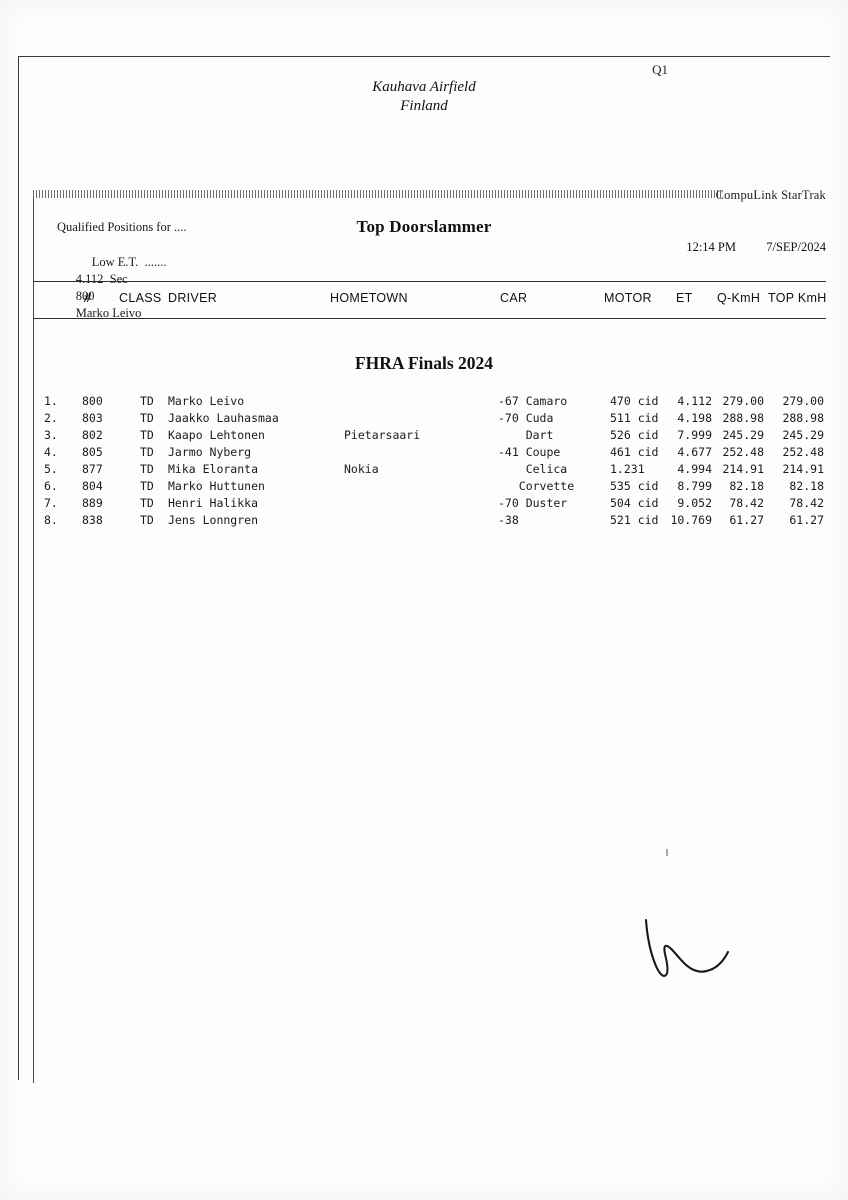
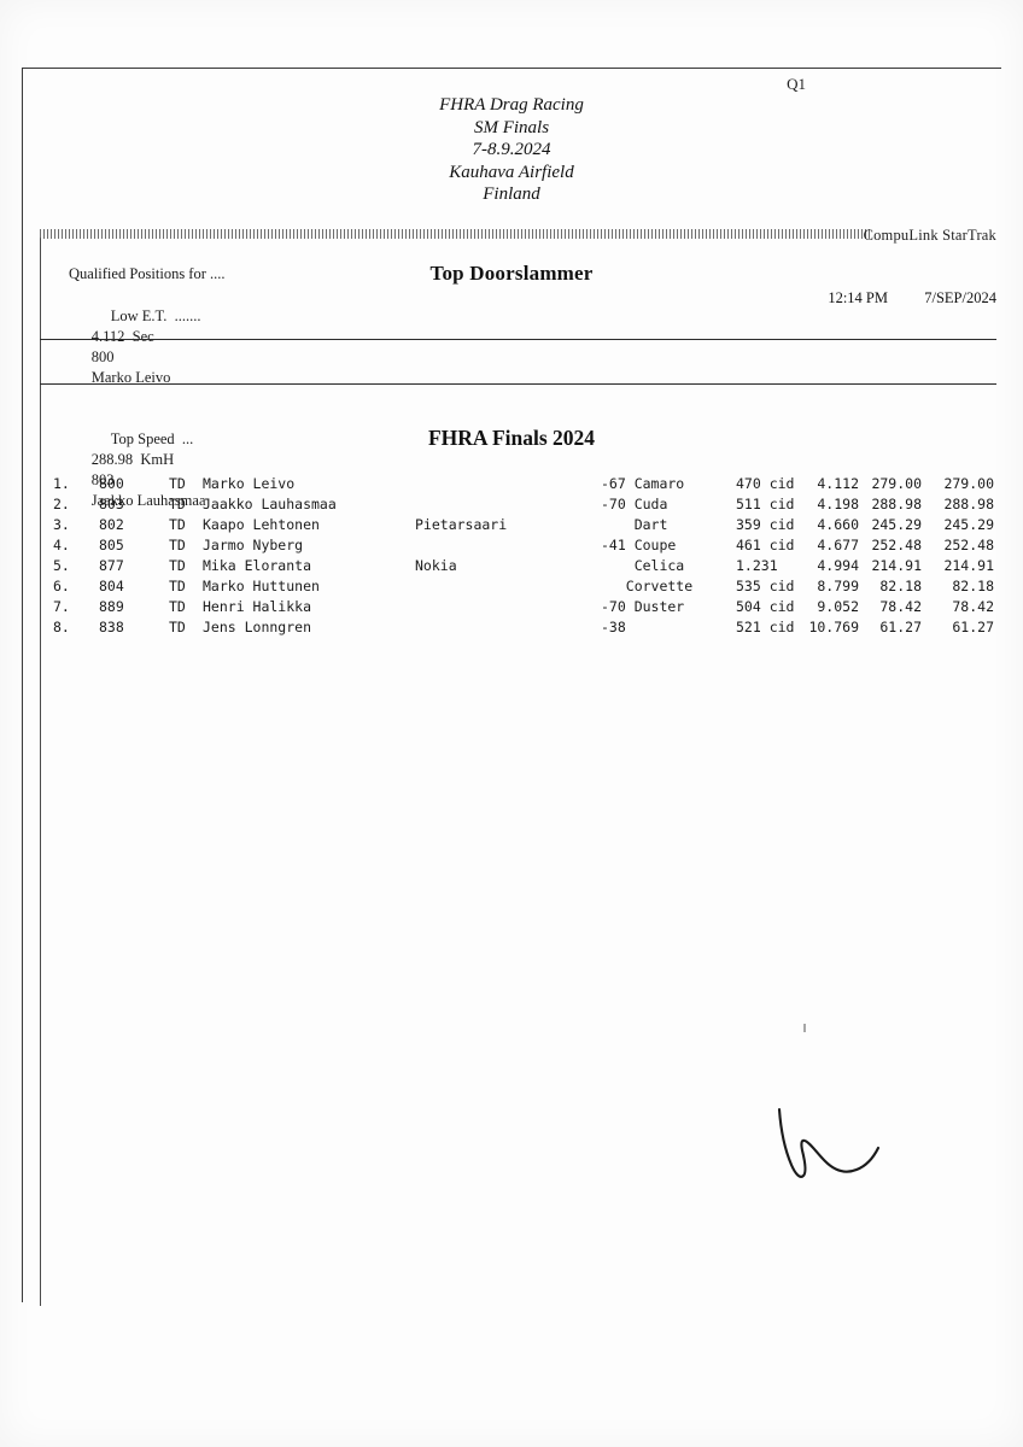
  Q1
+ FHRA Drag Racing
+ SM Finals
+ 7-8.9.2024
  Kauhava Airfield
  Finland
  CompuLink StarTrak
  Qualified Positions for ....
  Low E.T. ....... 4.112 Sec 800 Marko Leivo
+ Top Speed ... 288.98 KmH 803 Jaakko Lauhasmaa
  Top Doorslammer
  12:14 PM
  7/SEP/2024
- #
- CLASS
- DRIVER
- HOMETOWN
- CAR
- MOTOR
- ET
- Q-KmH
- TOP KmH
  FHRA Finals 2024
  1.
  800
  TD
  Marko Leivo
  -67 Camaro
  470 cid
  4.112
  279.00
  279.00
  2.
  803
  TD
  Jaakko Lauhasmaa
  -70 Cuda
  511 cid
  4.198
  288.98
  288.98
  3.
  802
  TD
  Kaapo Lehtonen
  Pietarsaari
  Dart
- 526 cid
+ 359 cid
- 7.999
+ 4.660
  245.29
  245.29
  4.
  805
  TD
  Jarmo Nyberg
  -41 Coupe
  461 cid
  4.677
  252.48
  252.48
  5.
  877
  TD
  Mika Eloranta
  Nokia
  Celica
  1.231
  4.994
  214.91
  214.91
  6.
  804
  TD
  Marko Huttunen
  Corvette
  535 cid
  8.799
  82.18
  82.18
  7.
  889
  TD
  Henri Halikka
  -70 Duster
  504 cid
  9.052
  78.42
  78.42
  8.
  838
  TD
  Jens Lonngren
  -38
  521 cid
  10.769
  61.27
  61.27
